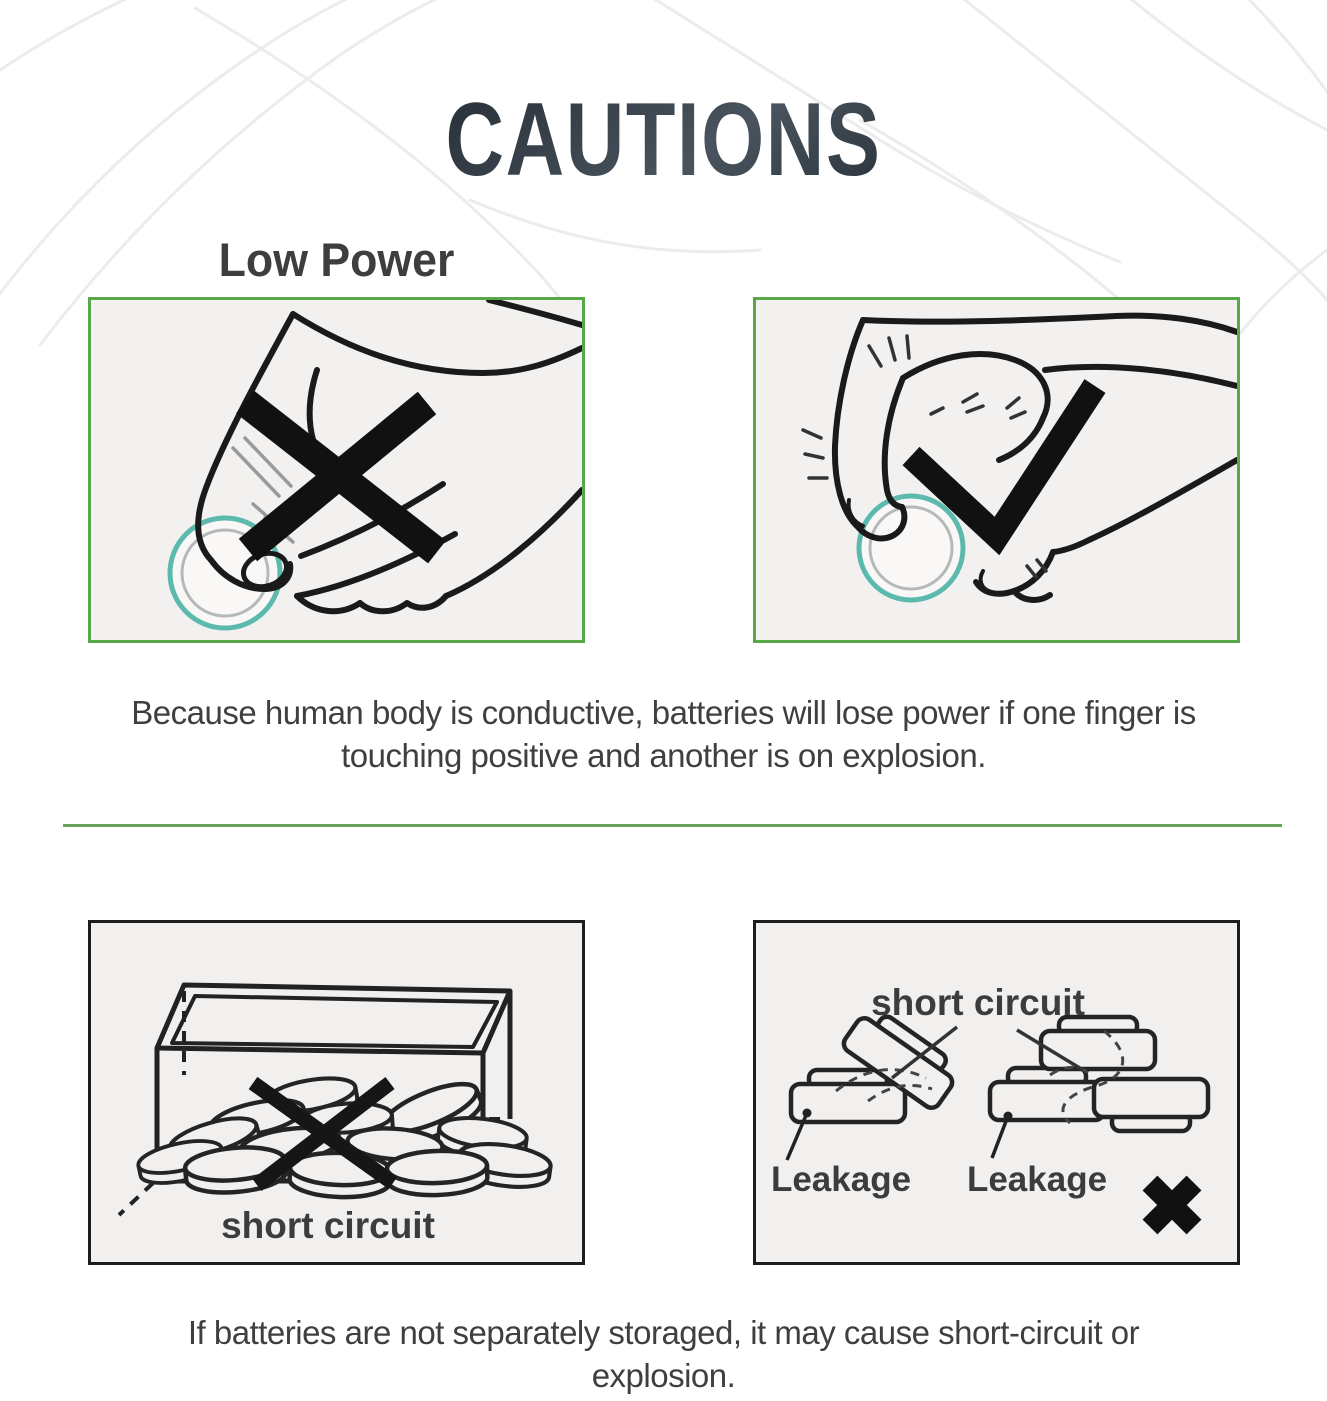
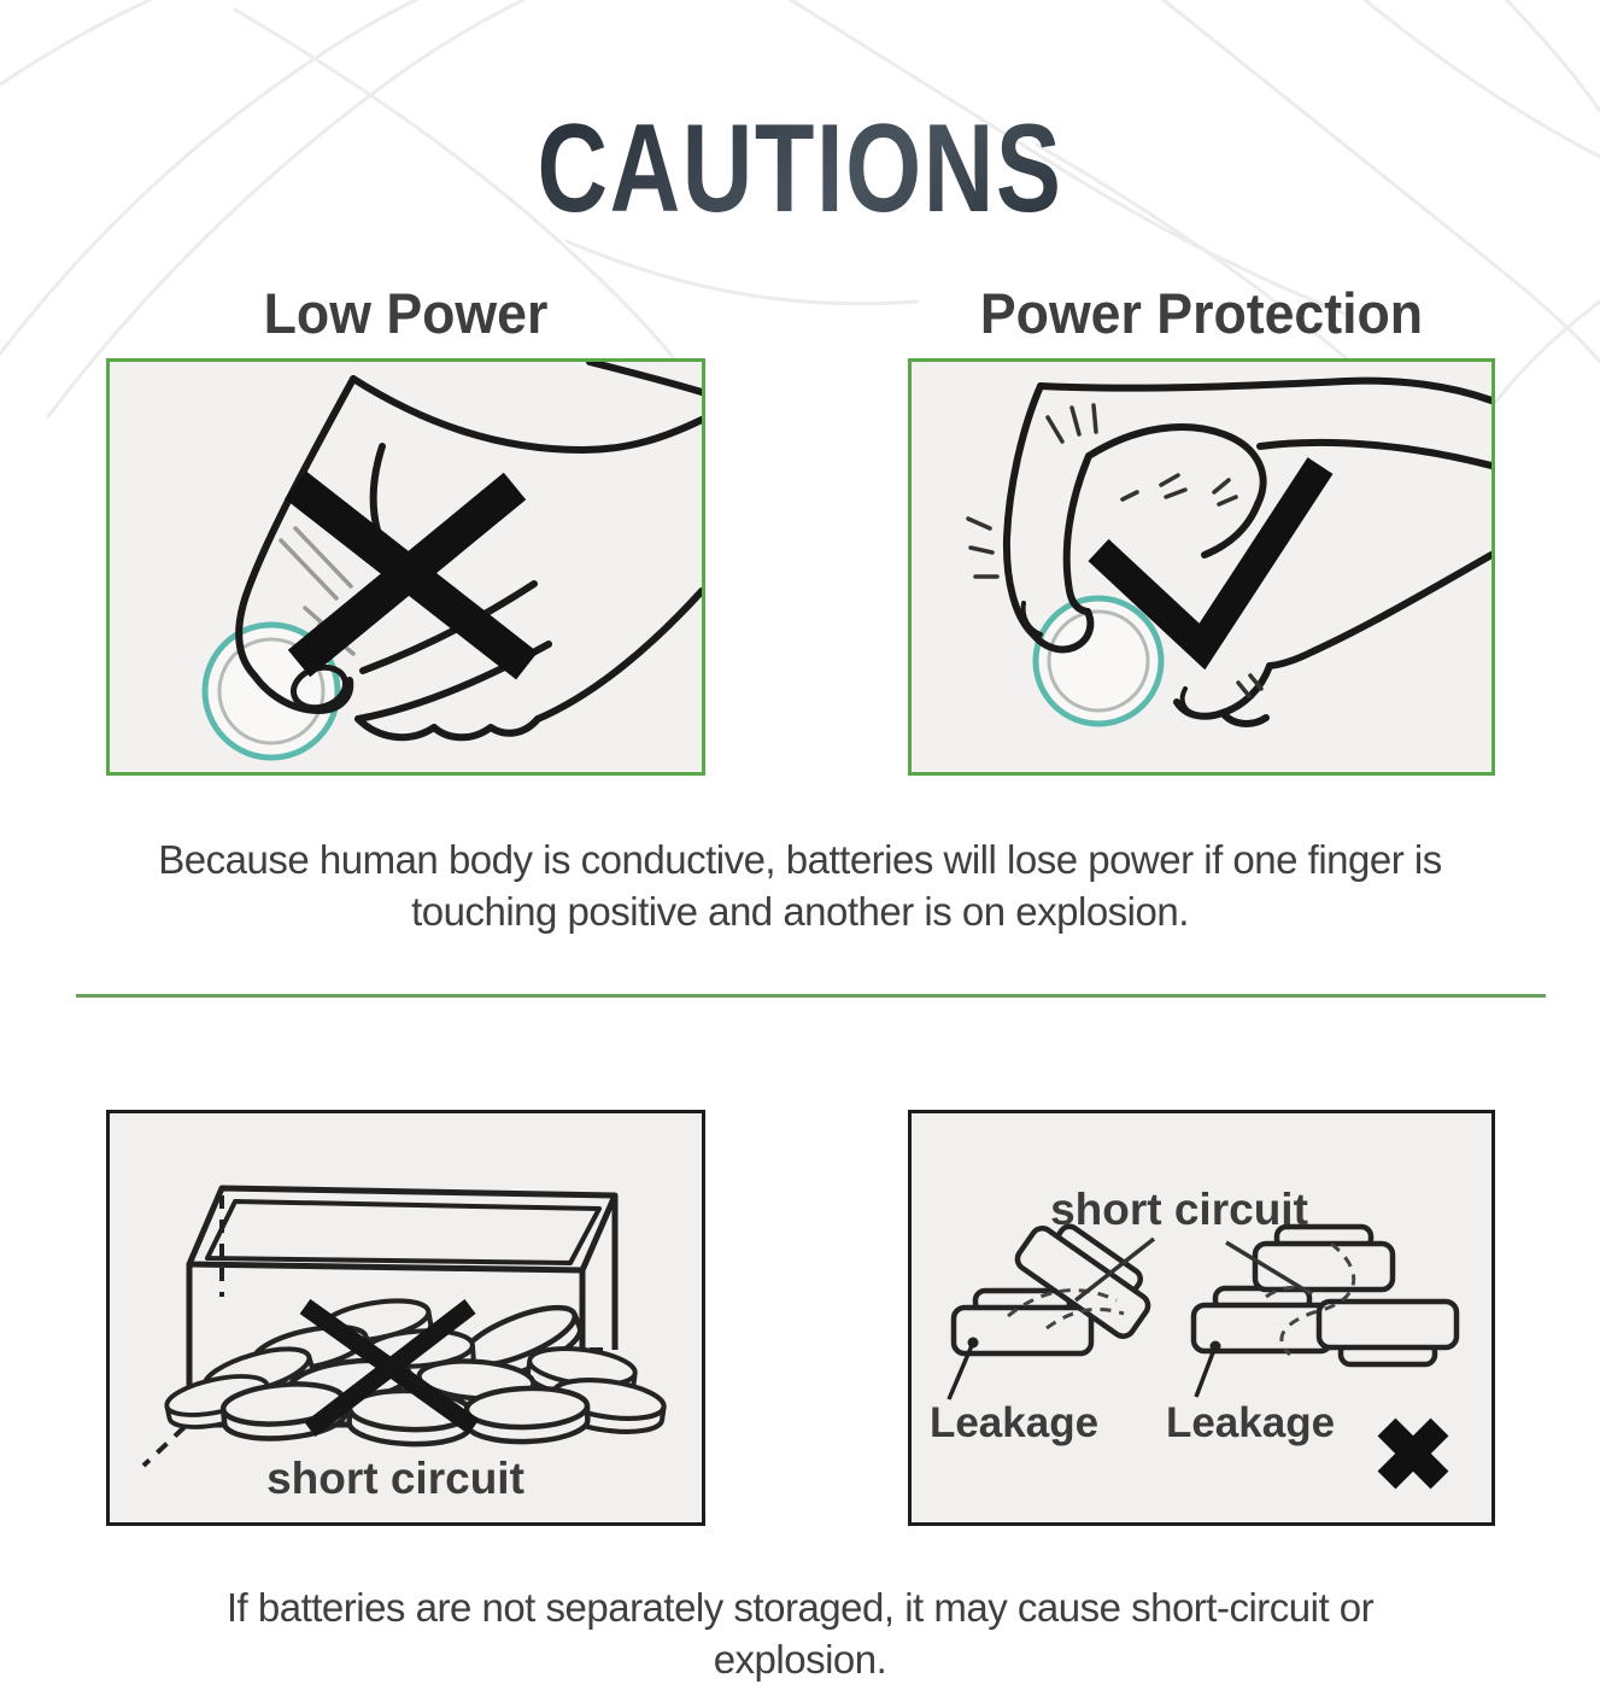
  CAUTIONS
  Low Power
+ Power Protection
  Because human body is conductive, batteries will lose power if one finger is
  touching positive and another is on explosion.
  short circuit
  short circuit
  Leakage
  Leakage
  If batteries are not separately storaged, it may cause short-circuit or
  explosion.
